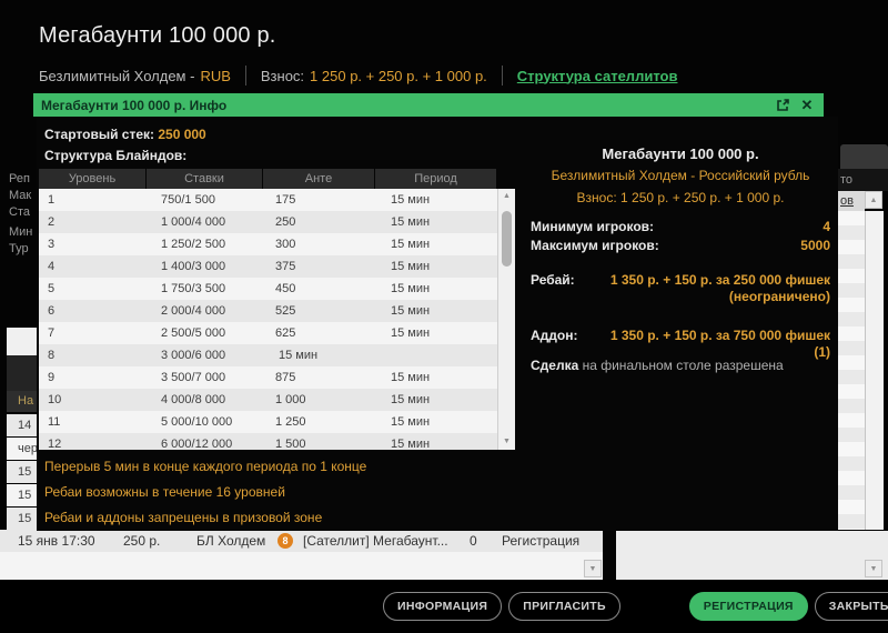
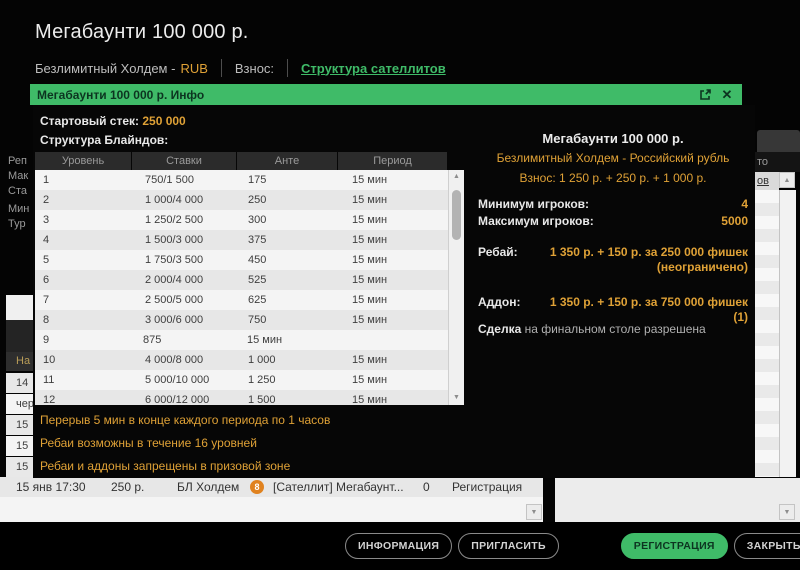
  Мегабаунти 100 000 р.
  Безлимитный Холдем -
  RUB
  Взнос:
- 1 250 р. + 250 р. + 1 000 р.
  Структура сателлитов
  Реп
  Мак
  Ста
  Мин
  Тур
  На
  14
  чер
  15
  15
  15
  15 янв 17:30
  250 р.
  БЛ Холдем
  8
  [Сателлит] Мегабаунт...
  0
  Регистрация
  то
  ов
  Мегабаунти 100 000 р. Инфо
  ✕
  Стартовый стек: 250 000
  Структура Блайндов:
  Уровень
  Ставки
  Анте
  Период
  1
  750/1 500
  175
  15 мин
  2
  1 000/4 000
  250
  15 мин
  3
  1 250/2 500
  300
  15 мин
  4
- 1 400/3 000
+ 1 500/3 000
  375
  15 мин
  5
  1 750/3 500
  450
  15 мин
  6
  2 000/4 000
  525
  15 мин
  7
  2 500/5 000
  625
  15 мин
  8
  3 000/6 000
+ 750
  15 мин
  9
- 3 500/7 000
  875
  15 мин
  10
  4 000/8 000
  1 000
  15 мин
  11
  5 000/10 000
  1 250
  15 мин
  12
  6 000/12 000
  1 500
  15 мин
- Перерыв 5 мин в конце каждого периода по 1 конце
+ Перерыв 5 мин в конце каждого периода по 1 часов
  Ребаи возможны в течение 16 уровней
  Ребаи и аддоны запрещены в призовой зоне
  Мегабаунти 100 000 р.
  Безлимитный Холдем - Российский рубль
  Взнос: 1 250 р. + 250 р. + 1 000 р.
  Минимум игроков:
  4
  Максимум игроков:
  5000
  Ребай:
  1 350 р. + 150 р. за 250 000 фишек (неограничено)
  Аддон:
  1 350 р. + 150 р. за 750 000 фишек (1)
  Сделка на финальном столе разрешена
  ИНФОРМАЦИЯ
  ПРИГЛАСИТЬ
  РЕГИСТРАЦИЯ
  ЗАКРЫТЬ
